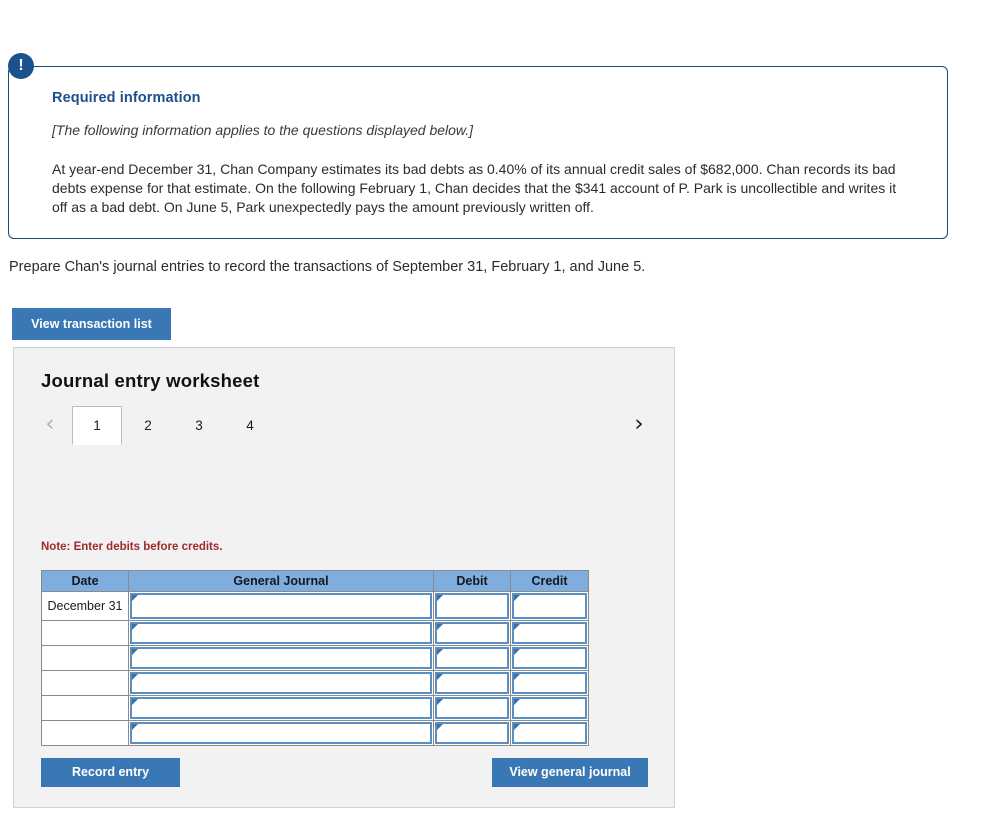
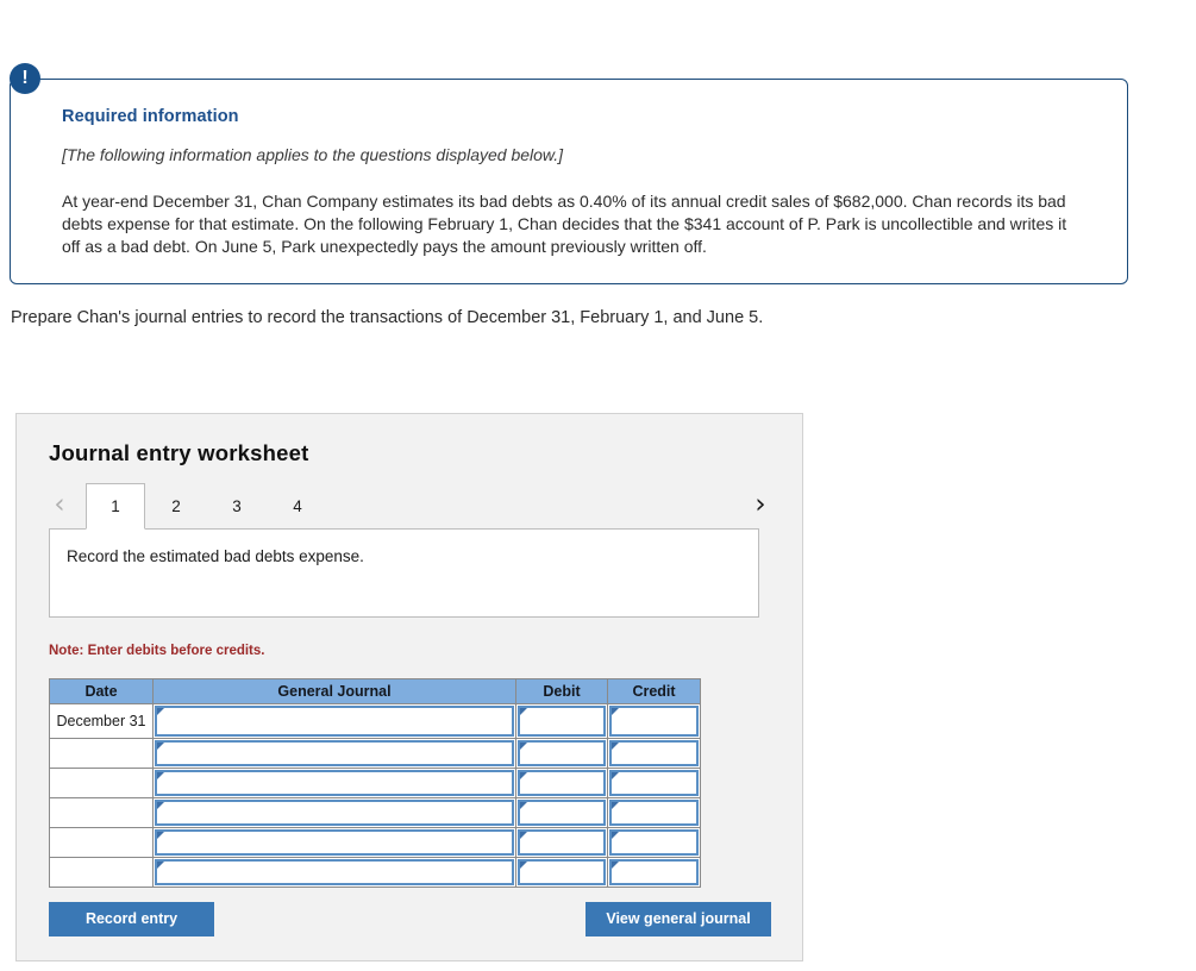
  !
  Required information
  [The following information applies to the questions displayed below.]
  At year-end December 31, Chan Company estimates its bad debts as 0.40% of its annual credit sales of $682,000. Chan records its bad debts expense for that estimate. On the following February 1, Chan decides that the $341 account of P. Park is uncollectible and writes it off as a bad debt. On June 5, Park unexpectedly pays the amount previously written off.
- Prepare Chan's journal entries to record the transactions of September 31, February 1, and June 5.
+ Prepare Chan's journal entries to record the transactions of December 31, February 1, and June 5.
- View transaction list
  Journal entry worksheet
  ‹
  1
  2
  3
  4
  ›
+ Record the estimated bad debts expense.
  Note: Enter debits before credits.
  Date	General Journal	Debit	Credit
  December 31
  Record entry
  View general journal
